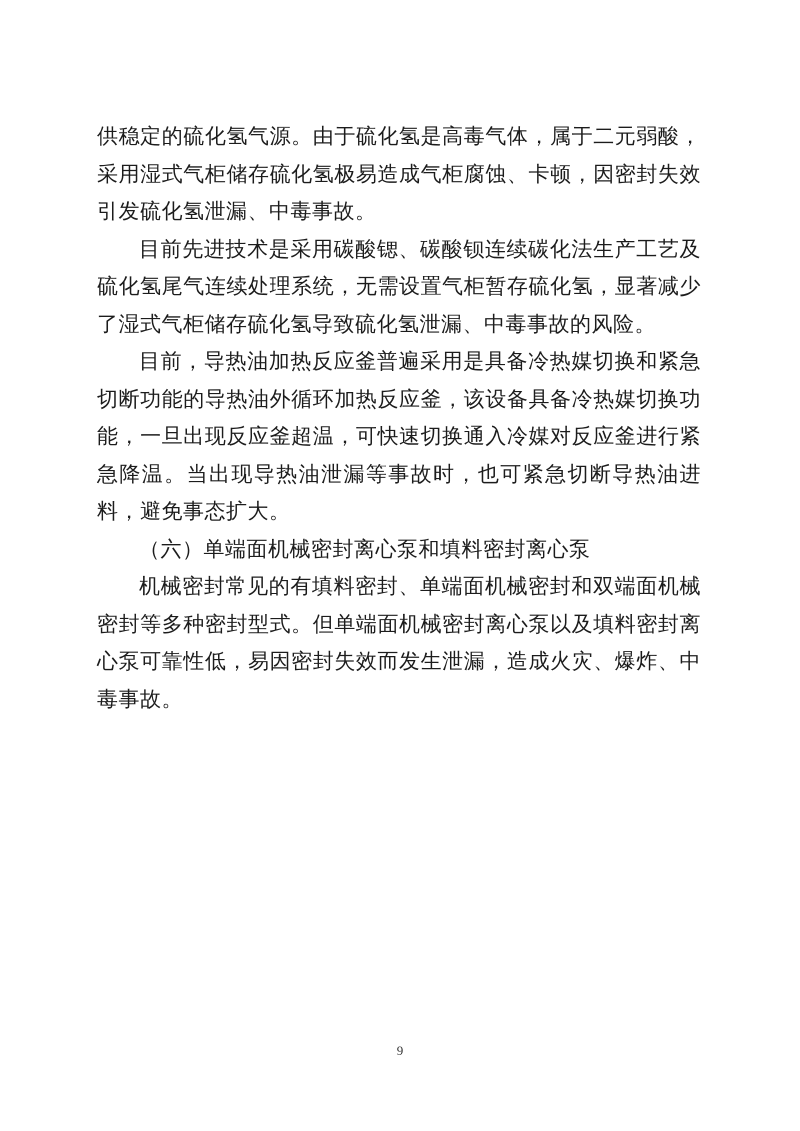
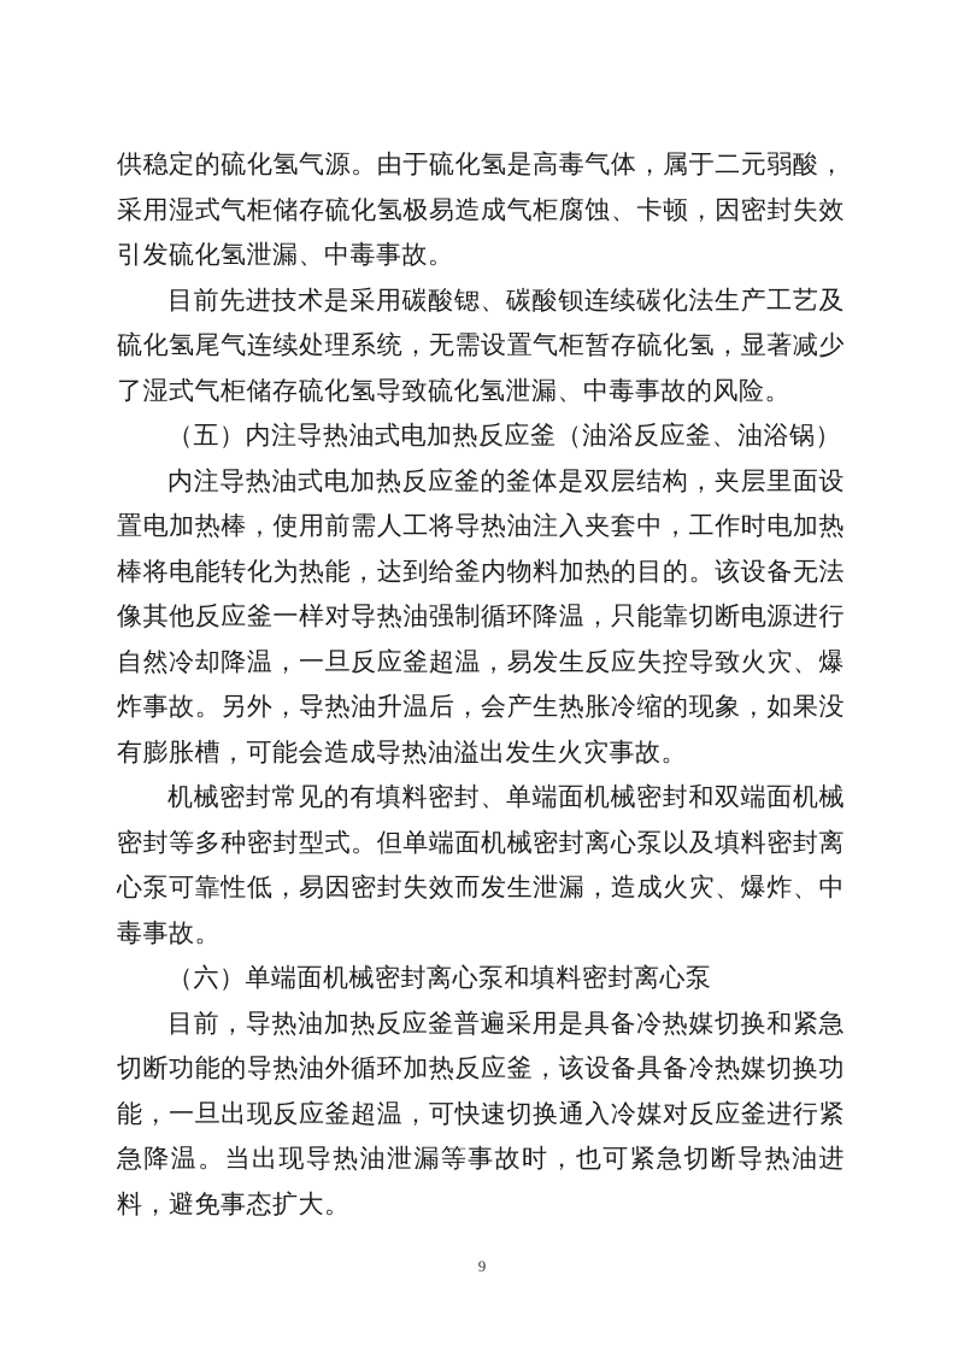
  供稳定的硫化氢气源。由于硫化氢是高毒气体，属于二元弱酸，采用湿式气柜储存硫化氢极易造成气柜腐蚀、卡顿，因密封失效引发硫化氢泄漏、中毒事故。
  目前先进技术是采用碳酸锶、碳酸钡连续碳化法生产工艺及硫化氢尾气连续处理系统，无需设置气柜暂存硫化氢，显著减少了湿式气柜储存硫化氢导致硫化氢泄漏、中毒事故的风险。
+ （五）内注导热油式电加热反应釜（油浴反应釜、油浴锅）
+ 内注导热油式电加热反应釜的釜体是双层结构，夹层里面设置电加热棒，使用前需人工将导热油注入夹套中，工作时电加热棒将电能转化为热能，达到给釜内物料加热的目的。该设备无法像其他反应釜一样对导热油强制循环降温，只能靠切断电源进行自然冷却降温，一旦反应釜超温，易发生反应失控导致火灾、爆炸事故。另外，导热油升温后，会产生热胀冷缩的现象，如果没有膨胀槽，可能会造成导热油溢出发生火灾事故。
- 目前，导热油加热反应釜普遍采用是具备冷热媒切换和紧急切断功能的导热油外循环加热反应釜，该设备具备冷热媒切换功能，一旦出现反应釜超温，可快速切换通入冷媒对反应釜进行紧急降温。当出现导热油泄漏等事故时，也可紧急切断导热油进料，避免事态扩大。
+ 机械密封常见的有填料密封、单端面机械密封和双端面机械密封等多种密封型式。但单端面机械密封离心泵以及填料密封离心泵可靠性低，易因密封失效而发生泄漏，造成火灾、爆炸、中毒事故。
  （六）单端面机械密封离心泵和填料密封离心泵
- 机械密封常见的有填料密封、单端面机械密封和双端面机械密封等多种密封型式。但单端面机械密封离心泵以及填料密封离心泵可靠性低，易因密封失效而发生泄漏，造成火灾、爆炸、中毒事故。
+ 目前，导热油加热反应釜普遍采用是具备冷热媒切换和紧急切断功能的导热油外循环加热反应釜，该设备具备冷热媒切换功能，一旦出现反应釜超温，可快速切换通入冷媒对反应釜进行紧急降温。当出现导热油泄漏等事故时，也可紧急切断导热油进料，避免事态扩大。
  9
